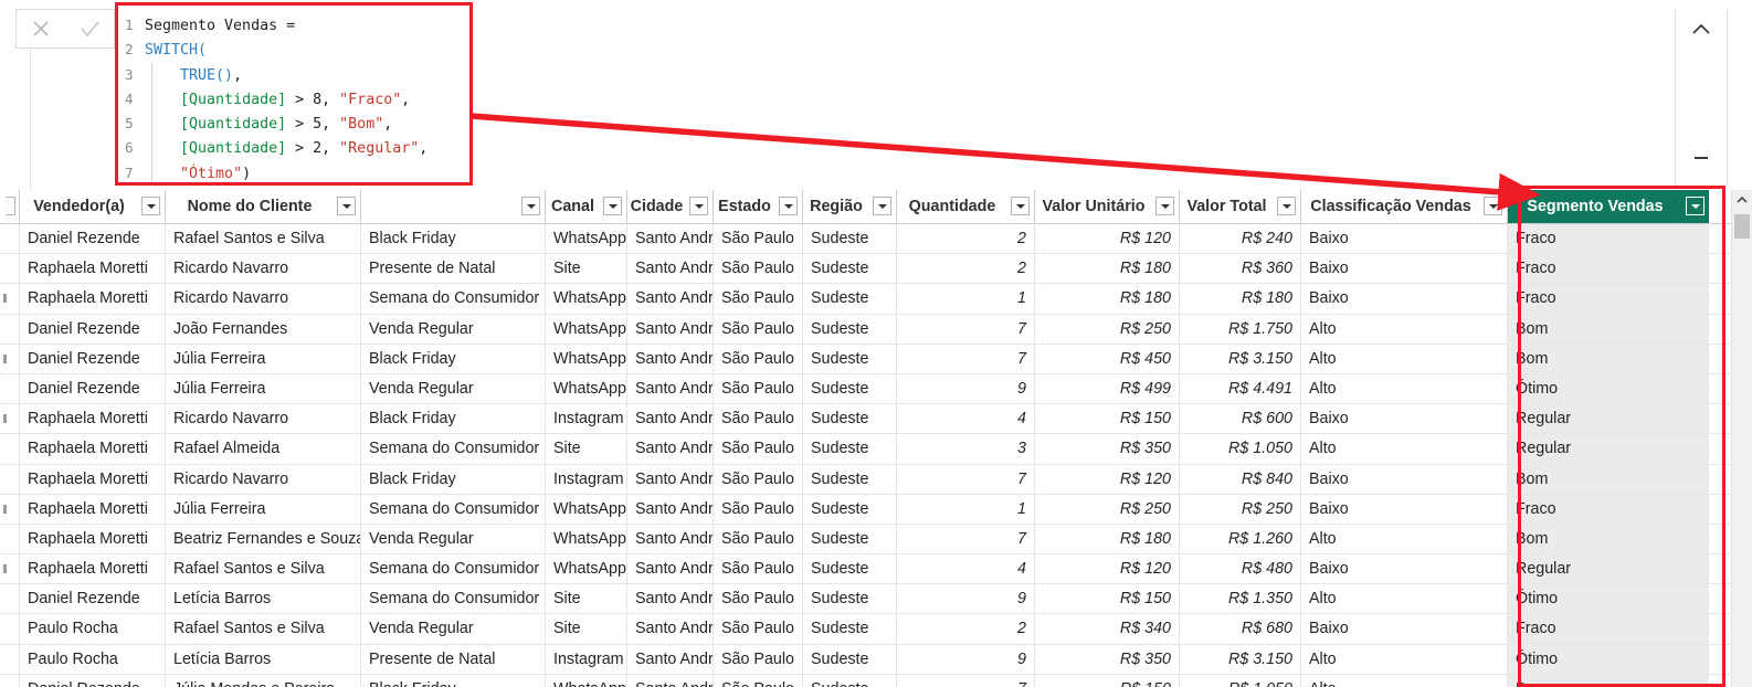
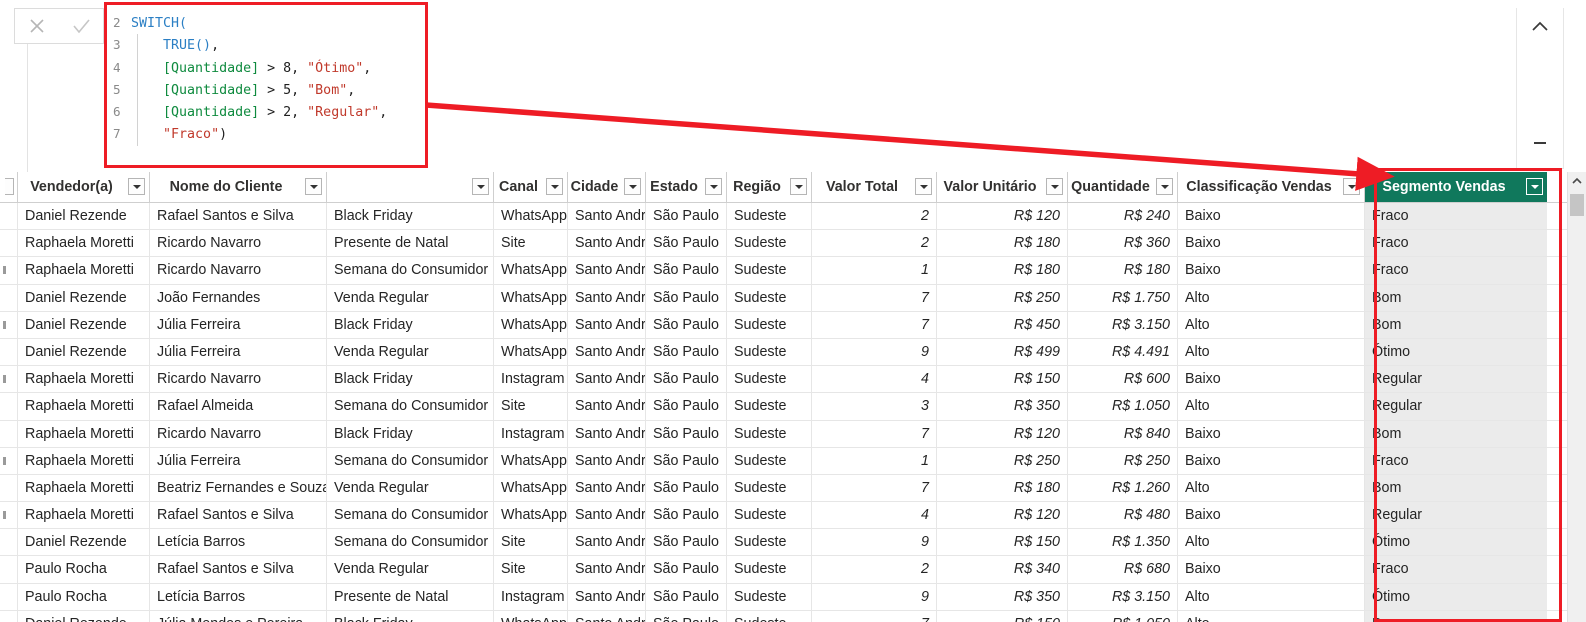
- 1 Segmento Vendas =
  2 SWITCH(
  3 TRUE(),
- 4 [Quantidade] > 8, "Fraco",
+ 4 [Quantidade] > 8, "Ótimo",
  5 [Quantidade] > 5, "Bom",
  6 [Quantidade] > 2, "Regular",
- 7 "Ótimo")
+ 7 "Fraco")
  Vendedor(a)
  Nome do Cliente
  Canal
  Cidade
  Estado
  Região
- Quantidade
+ Valor Total
  Valor Unitário
- Valor Total
+ Quantidade
  Classificação Vendas
  Segmento Vendas
  Daniel Rezende Rafael Santos e Silva Black Friday WhatsApp Santo Andr São Paulo Sudeste 2 R$ 120 R$ 240 Baixo Fraco
  Raphaela Moretti Ricardo Navarro Presente de Natal Site Santo Andr São Paulo Sudeste 2 R$ 180 R$ 360 Baixo Fraco
  Raphaela Moretti Ricardo Navarro Semana do Consumidor WhatsApp Santo Andr São Paulo Sudeste 1 R$ 180 R$ 180 Baixo Fraco
  Daniel Rezende João Fernandes Venda Regular WhatsApp Santo Andr São Paulo Sudeste 7 R$ 250 R$ 1.750 Alto Bom
  Daniel Rezende Júlia Ferreira Black Friday WhatsApp Santo Andr São Paulo Sudeste 7 R$ 450 R$ 3.150 Alto Bom
  Daniel Rezende Júlia Ferreira Venda Regular WhatsApp Santo Andr São Paulo Sudeste 9 R$ 499 R$ 4.491 Alto Ótimo
  Raphaela Moretti Ricardo Navarro Black Friday Instagram Santo Andr São Paulo Sudeste 4 R$ 150 R$ 600 Baixo Regular
  Raphaela Moretti Rafael Almeida Semana do Consumidor Site Santo Andr São Paulo Sudeste 3 R$ 350 R$ 1.050 Alto Regular
  Raphaela Moretti Ricardo Navarro Black Friday Instagram Santo Andr São Paulo Sudeste 7 R$ 120 R$ 840 Baixo Bom
  Raphaela Moretti Júlia Ferreira Semana do Consumidor WhatsApp Santo Andr São Paulo Sudeste 1 R$ 250 R$ 250 Baixo Fraco
  Raphaela Moretti Beatriz Fernandes e Souza Venda Regular WhatsApp Santo Andr São Paulo Sudeste 7 R$ 180 R$ 1.260 Alto Bom
  Raphaela Moretti Rafael Santos e Silva Semana do Consumidor WhatsApp Santo Andr São Paulo Sudeste 4 R$ 120 R$ 480 Baixo Regular
  Daniel Rezende Letícia Barros Semana do Consumidor Site Santo Andr São Paulo Sudeste 9 R$ 150 R$ 1.350 Alto Ótimo
  Paulo Rocha Rafael Santos e Silva Venda Regular Site Santo Andr São Paulo Sudeste 2 R$ 340 R$ 680 Baixo Fraco
  Paulo Rocha Letícia Barros Presente de Natal Instagram Santo Andr São Paulo Sudeste 9 R$ 350 R$ 3.150 Alto Ótimo
